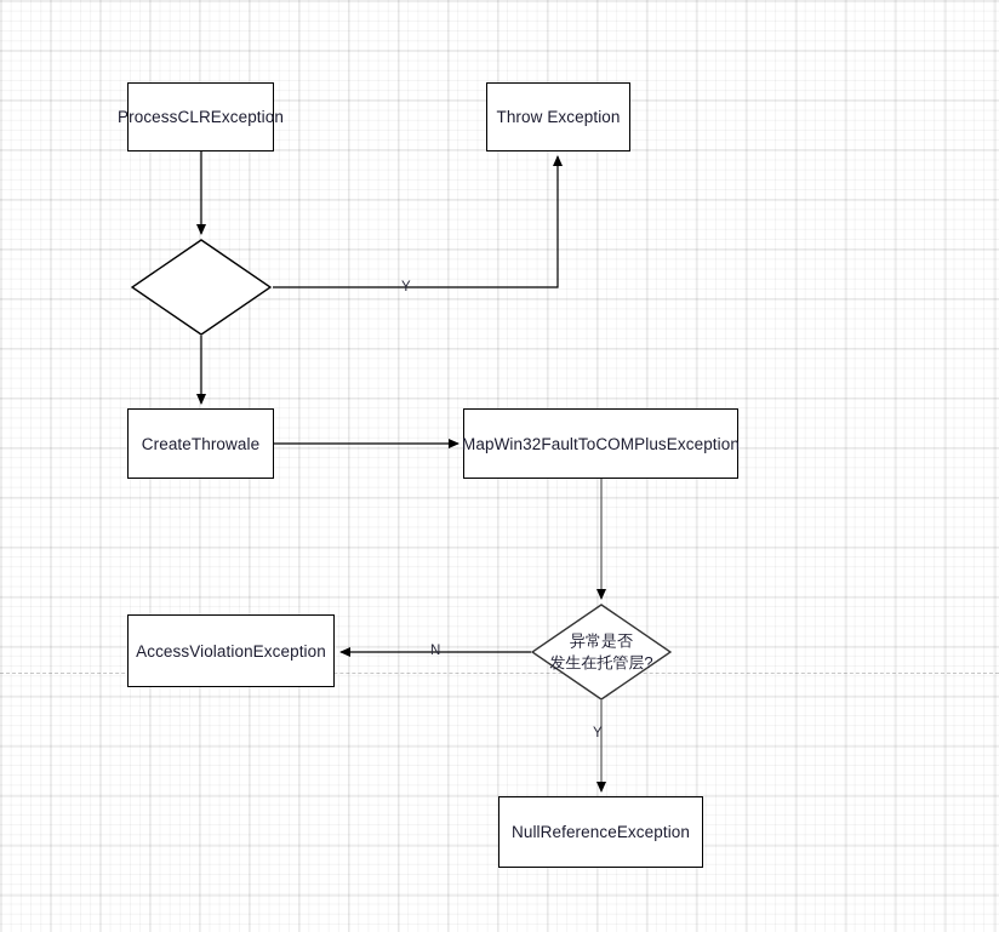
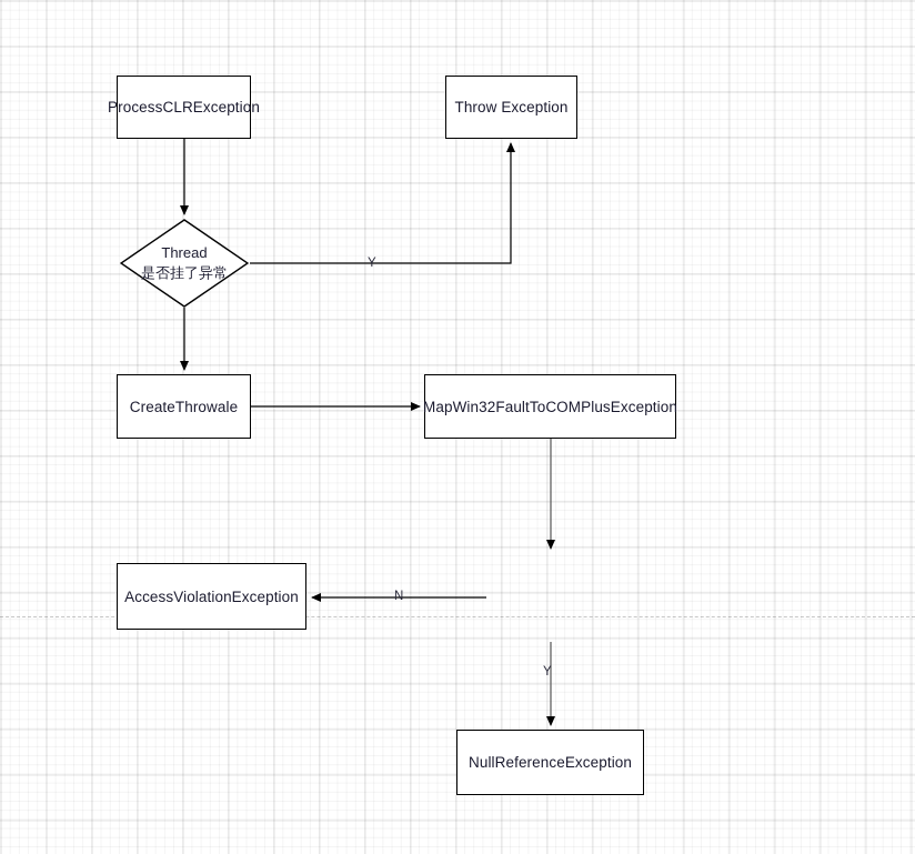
  ProcessCLRException
  Throw Exception
+ Thread
+ 是否挂了异常
  CreateThrowale
  MapWin32FaultToCOMPlusException
- 异常是否
- 发生在托管层?
  AccessViolationException
  NullReferenceException
  Y
  N
  Y
